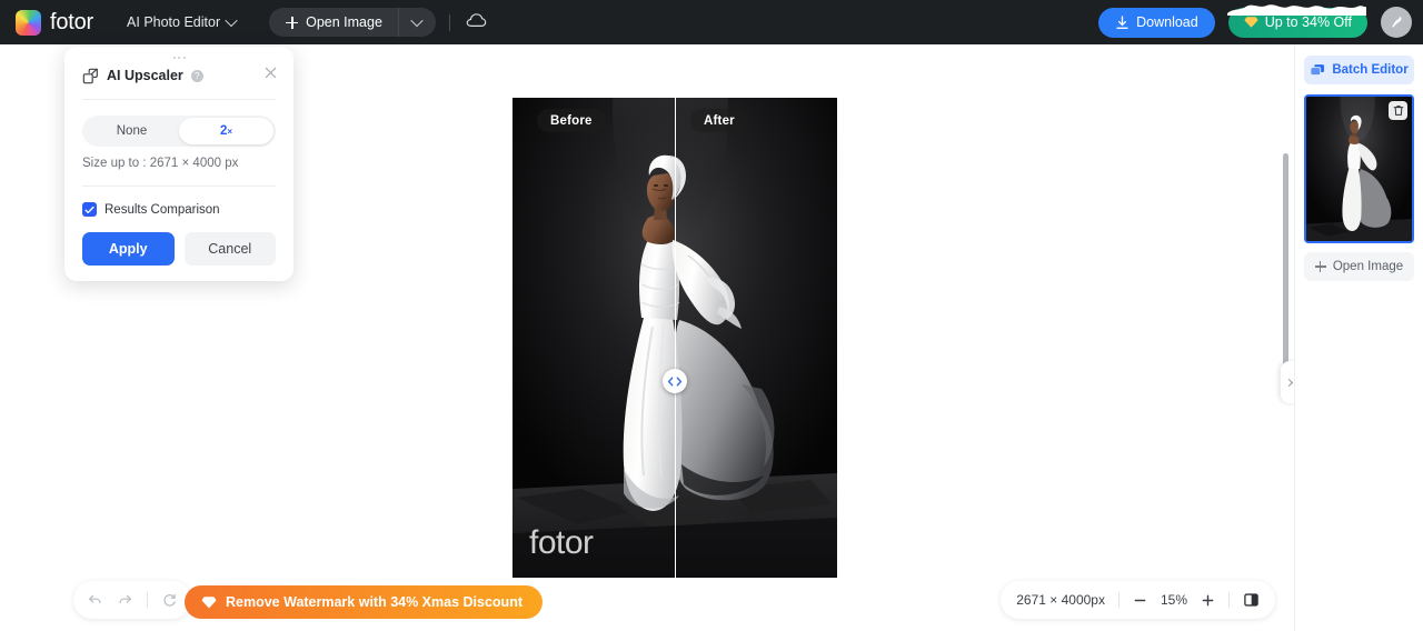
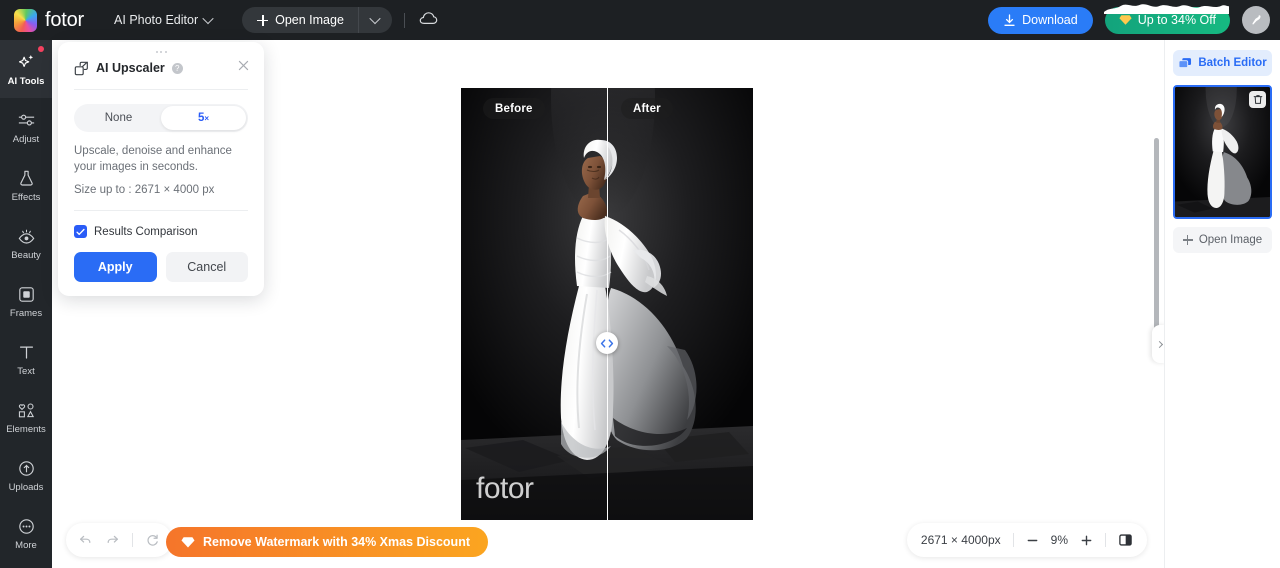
  fotor
  AI Photo Editor
  Open Image
  Download
  Up to 34% Off
+ AI Tools
+ Adjust
+ Effects
+ Beauty
+ Frames
+ Text
+ Elements
+ Uploads
+ More
  Before
  After
  fotor
  Remove Watermark with 34% Xmas Discount
  2671 × 4000px
- 15%
+ 9%
  AI Upscaler
  ?
  None
- 2
+ 5
  ×
+ Upscale, denoise and enhance your images in seconds.
  Size up to : 2671 × 4000 px
  Results Comparison
  Apply
  Cancel
  Batch Editor
  Open Image
